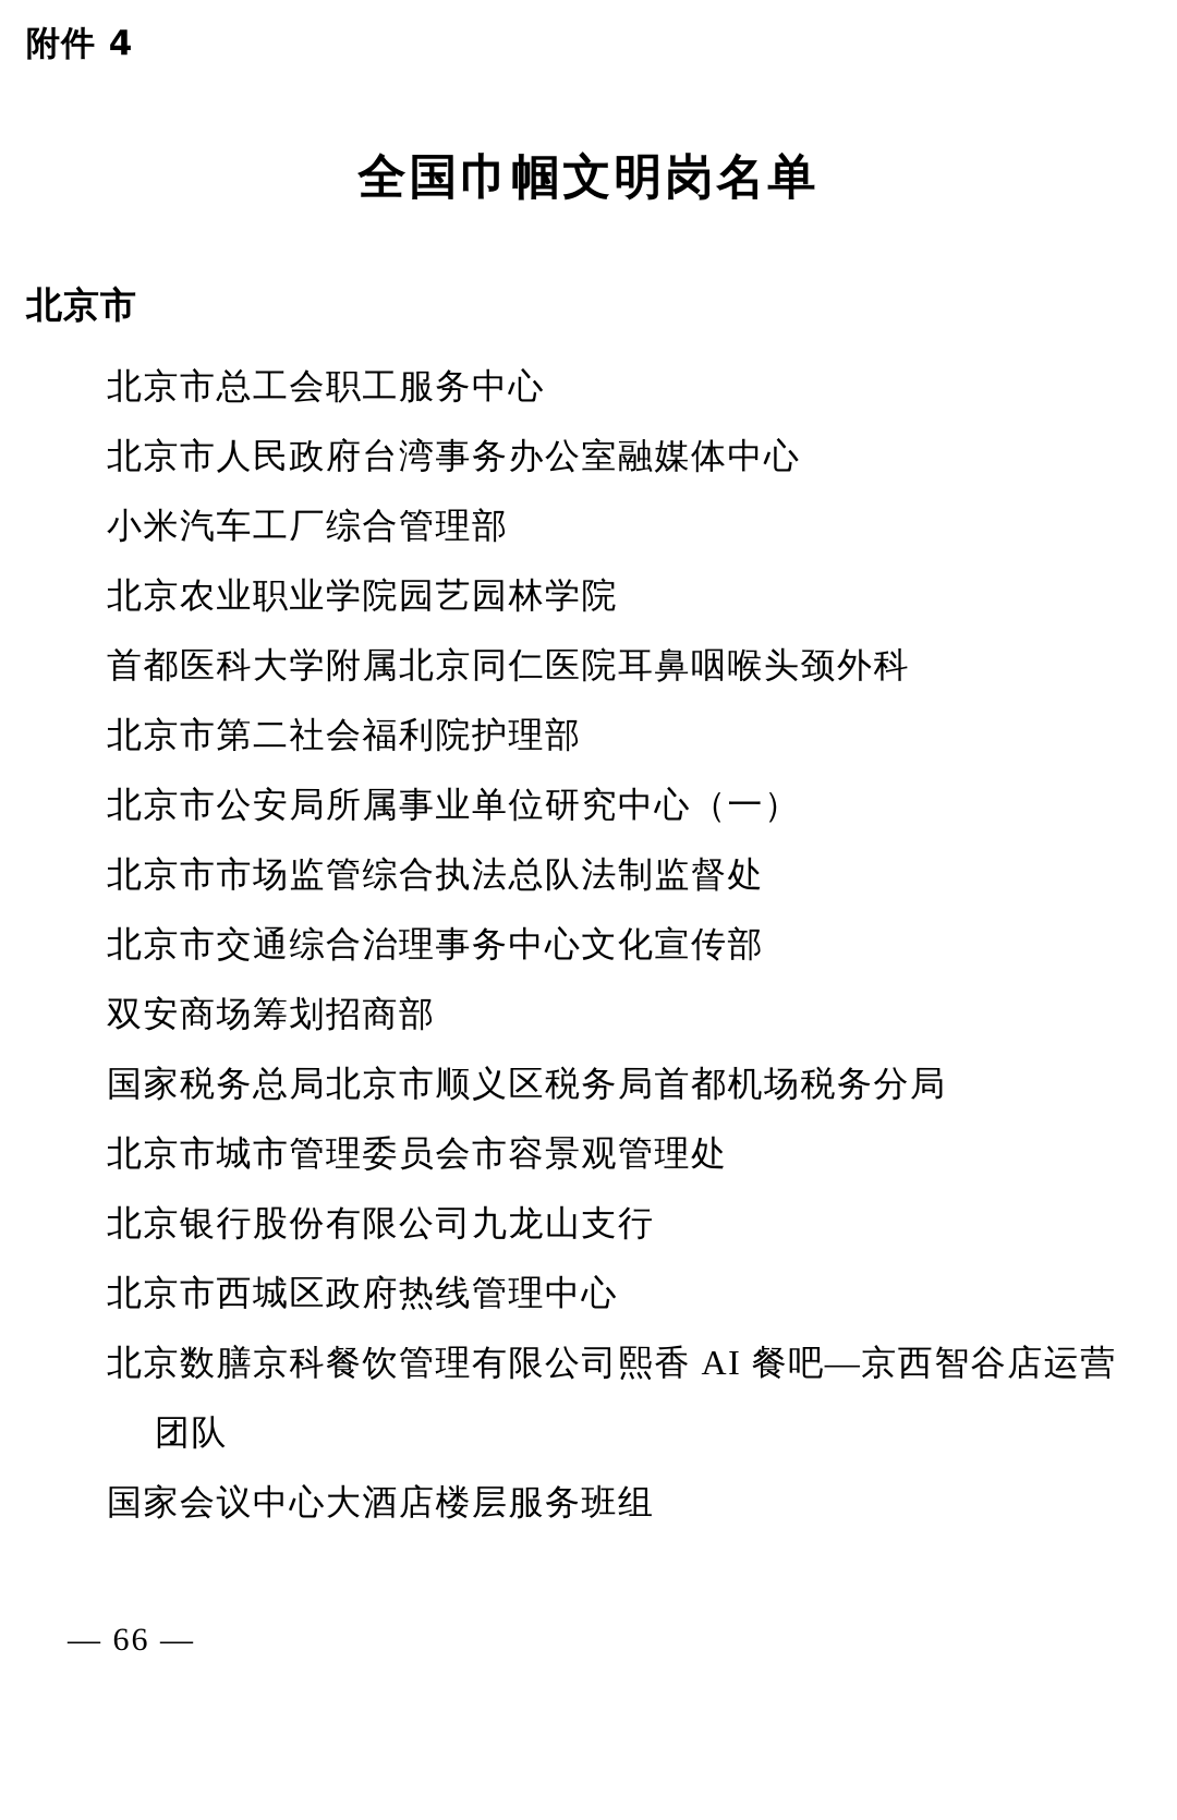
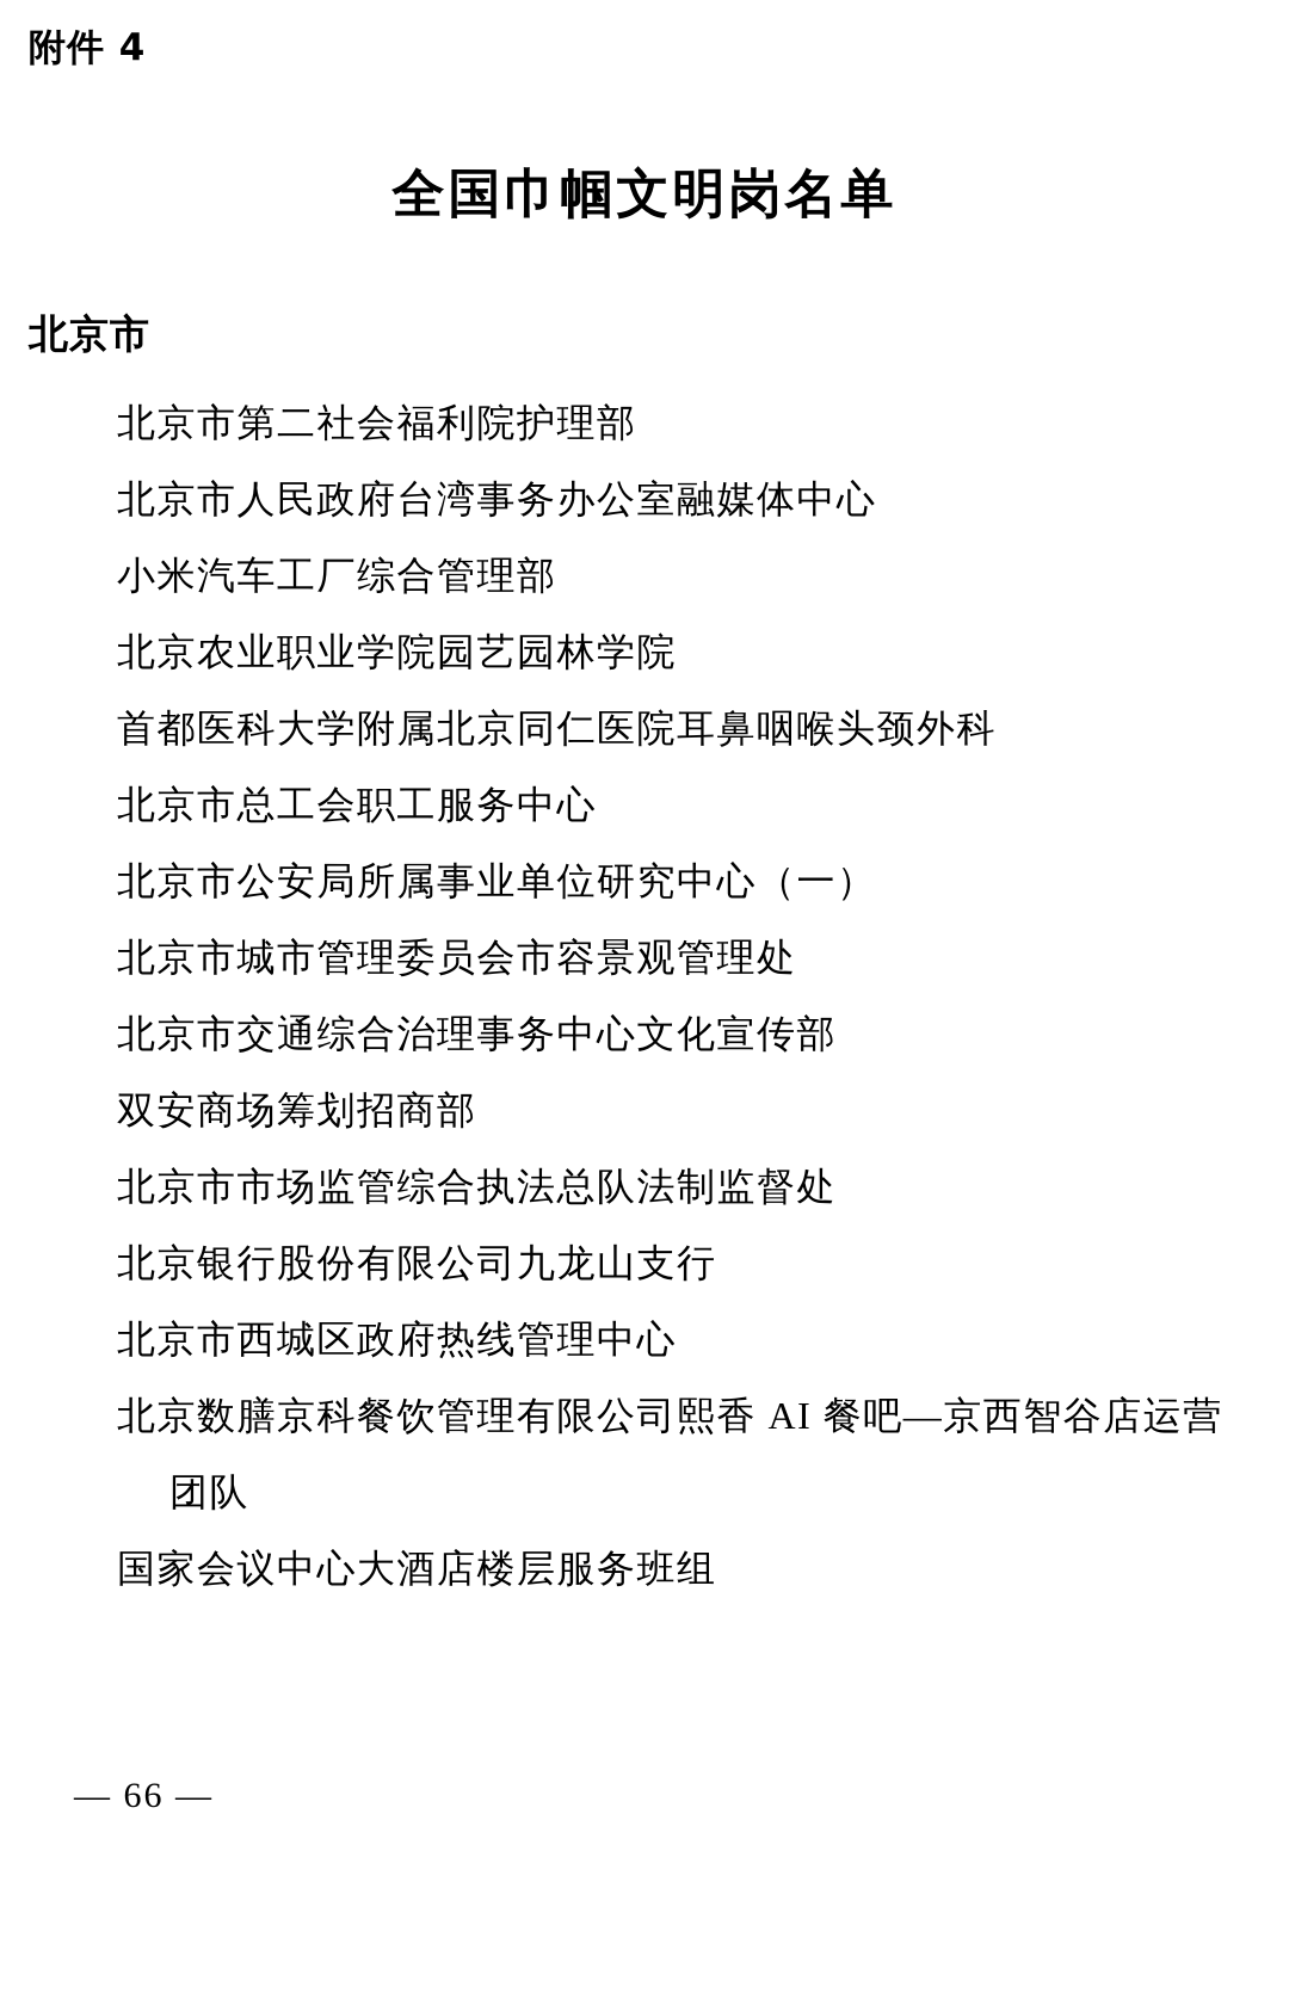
  附件 4
  全国巾帼文明岗名单
  北京市
- 北京市总工会职工服务中心
+ 北京市第二社会福利院护理部
  北京市人民政府台湾事务办公室融媒体中心
  小米汽车工厂综合管理部
  北京农业职业学院园艺园林学院
  首都医科大学附属北京同仁医院耳鼻咽喉头颈外科
- 北京市第二社会福利院护理部
+ 北京市总工会职工服务中心
  北京市公安局所属事业单位研究中心（一）
- 北京市市场监管综合执法总队法制监督处
+ 北京市城市管理委员会市容景观管理处
  北京市交通综合治理事务中心文化宣传部
  双安商场筹划招商部
- 国家税务总局北京市顺义区税务局首都机场税务分局
- 北京市城市管理委员会市容景观管理处
+ 北京市市场监管综合执法总队法制监督处
  北京银行股份有限公司九龙山支行
  北京市西城区政府热线管理中心
  北京数膳京科餐饮管理有限公司熙香 AI 餐吧—京西智谷店运营团队
  国家会议中心大酒店楼层服务班组
  — 66 —
